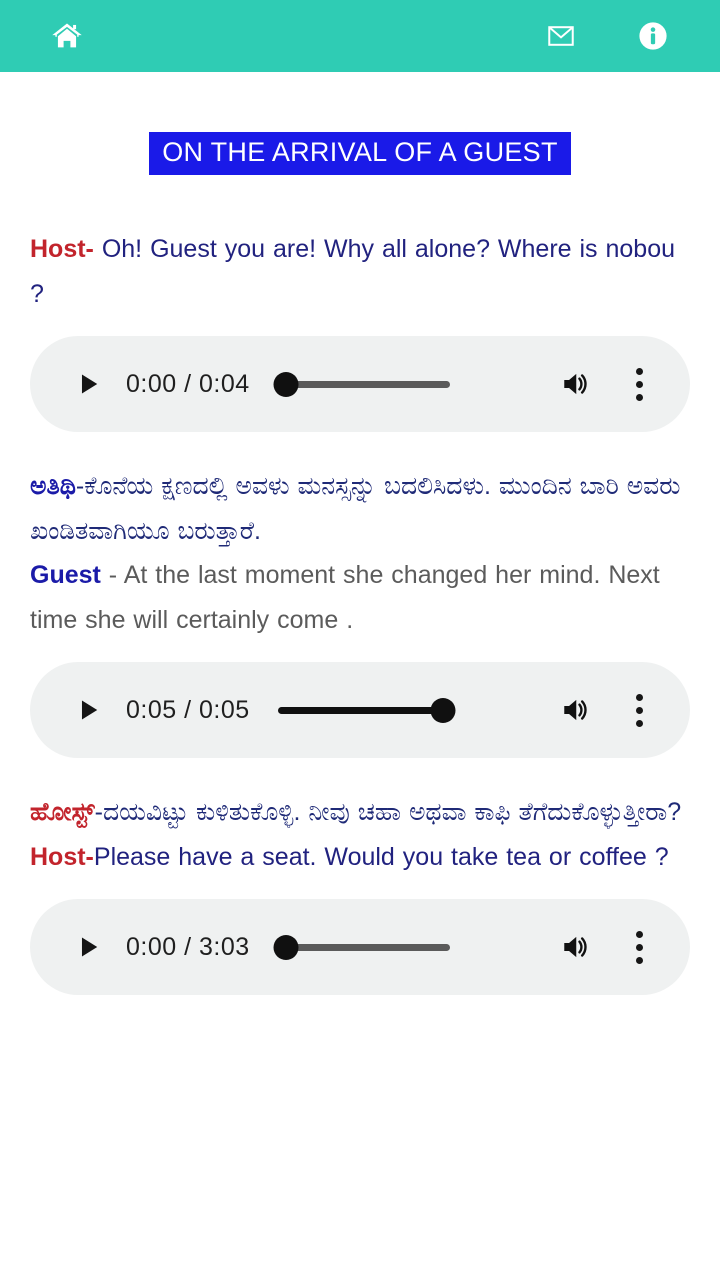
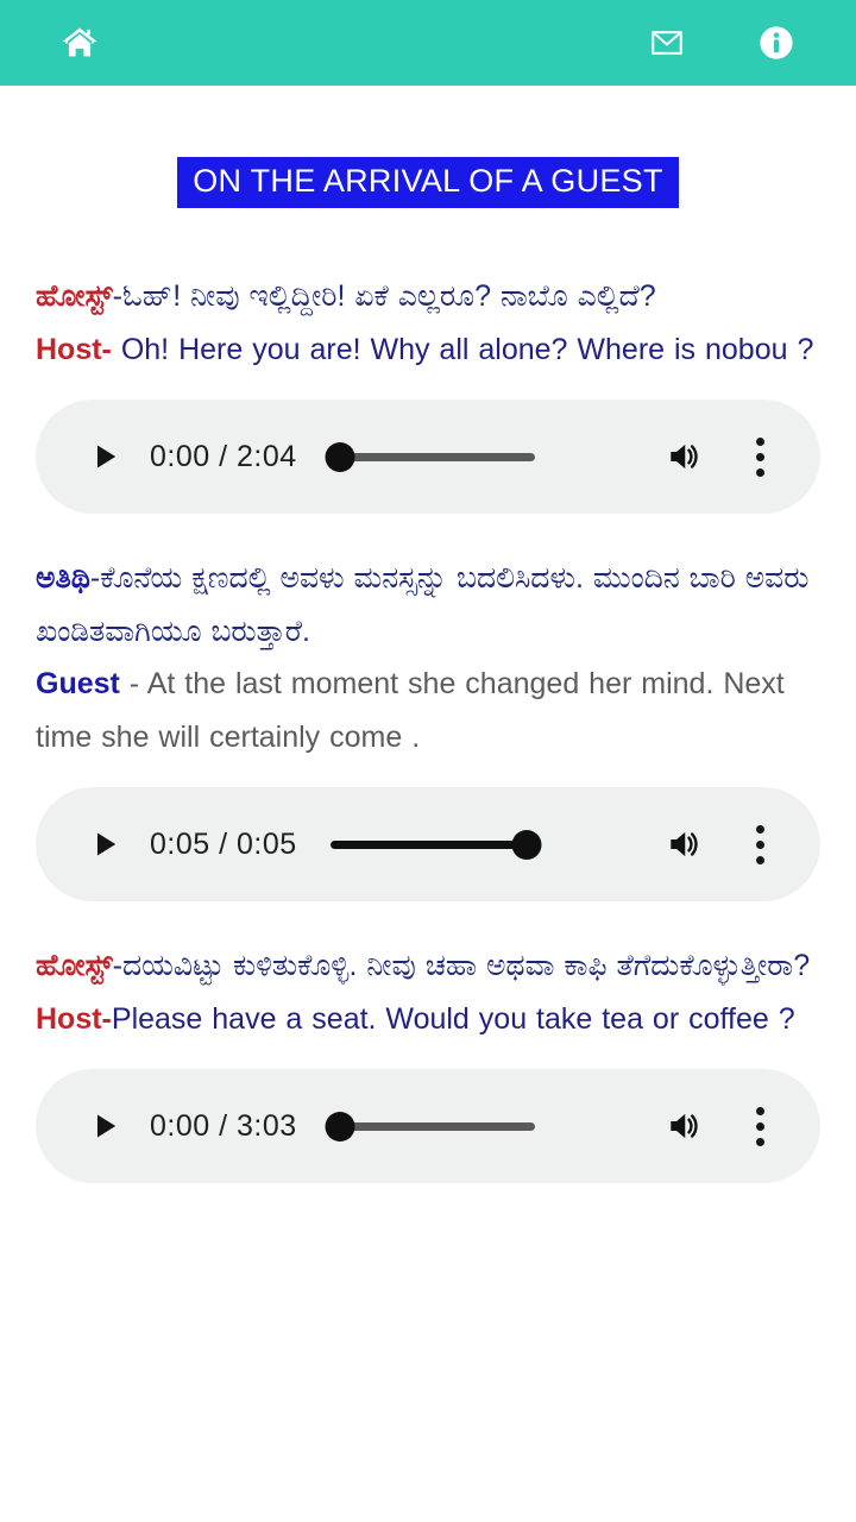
  ON THE ARRIVAL OF A GUEST
+ ಹೋಸ್ಟ್-ಓಹ್! ನೀವು ಇಲ್ಲಿದ್ದೀರಿ! ಏಕೆ ಎಲ್ಲರೂ? ನಾಬೊ ಎಲ್ಲಿದೆ?
- Host- Oh! Guest you are! Why all alone? Where is nobou ?
+ Host- Oh! Here you are! Why all alone? Where is nobou ?
- 0:00 / 0:04
+ 0:00 / 2:04
  ಅತಿಥಿ-ಕೊನೆಯ ಕ್ಷಣದಲ್ಲಿ ಅವಳು ಮನಸ್ಸನ್ನು ಬದಲಿಸಿದಳು. ಮುಂದಿನ ಬಾರಿ ಅವರು ಖಂಡಿತವಾಗಿಯೂ ಬರುತ್ತಾರೆ.
  Guest - At the last moment she changed her mind. Next time she will certainly come .
  0:05 / 0:05
  ಹೋಸ್ಟ್-ದಯವಿಟ್ಟು ಕುಳಿತುಕೊಳ್ಳಿ. ನೀವು ಚಹಾ ಅಥವಾ ಕಾಫಿ ತೆಗೆದುಕೊಳ್ಳುತ್ತೀರಾ?
  Host-Please have a seat. Would you take tea or coffee ?
  0:00 / 3:03
